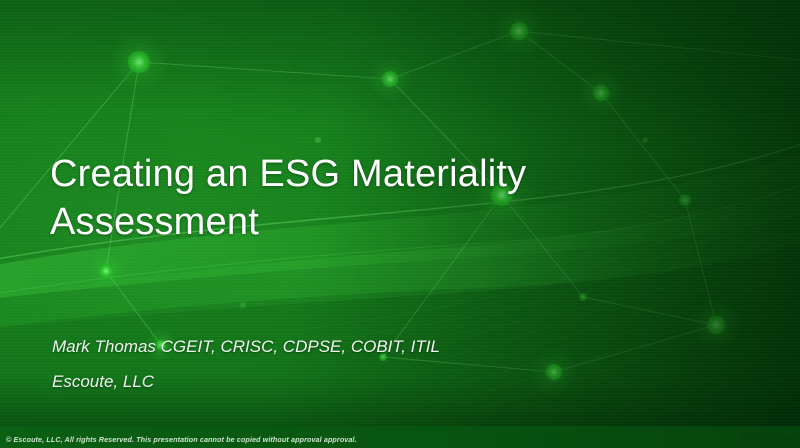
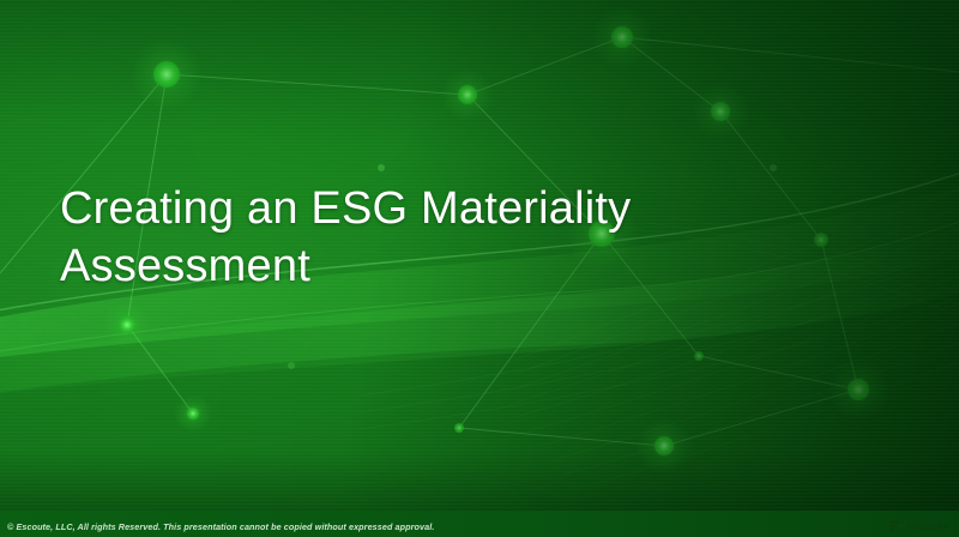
  Creating an ESG Materiality
  Assessment
- Mark Thomas CGEIT, CRISC, CDPSE, COBIT, ITIL
- Escoute, LLC
- © Escoute, LLC, All rights Reserved. This presentation cannot be copied without approval approval.
+ © Escoute, LLC, All rights Reserved. This presentation cannot be copied without expressed approval.
